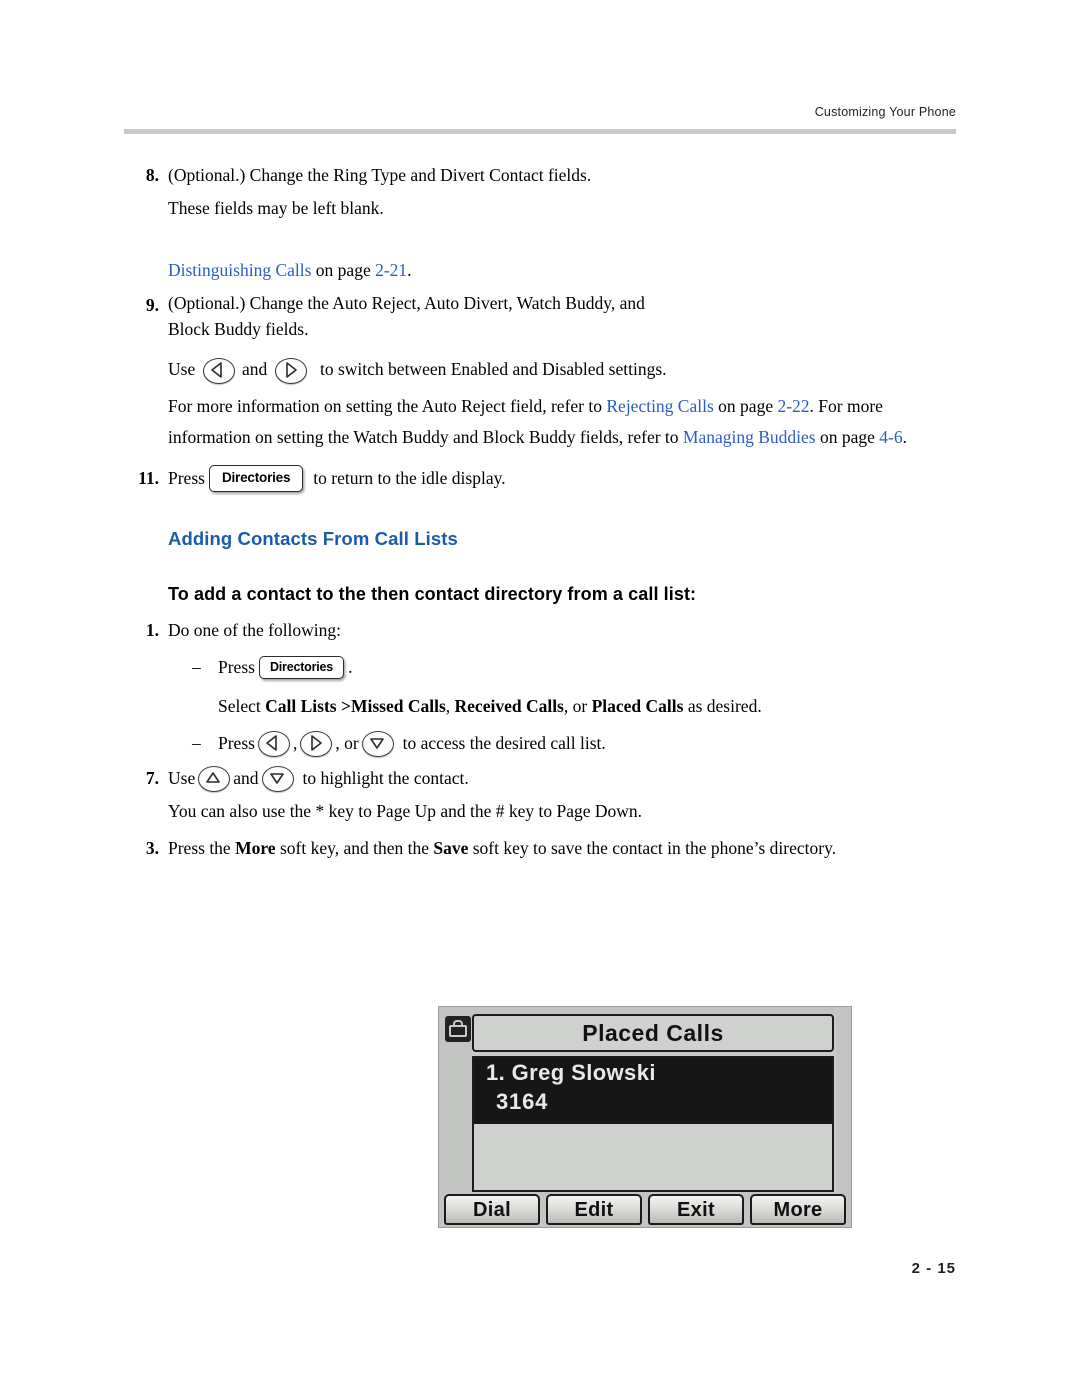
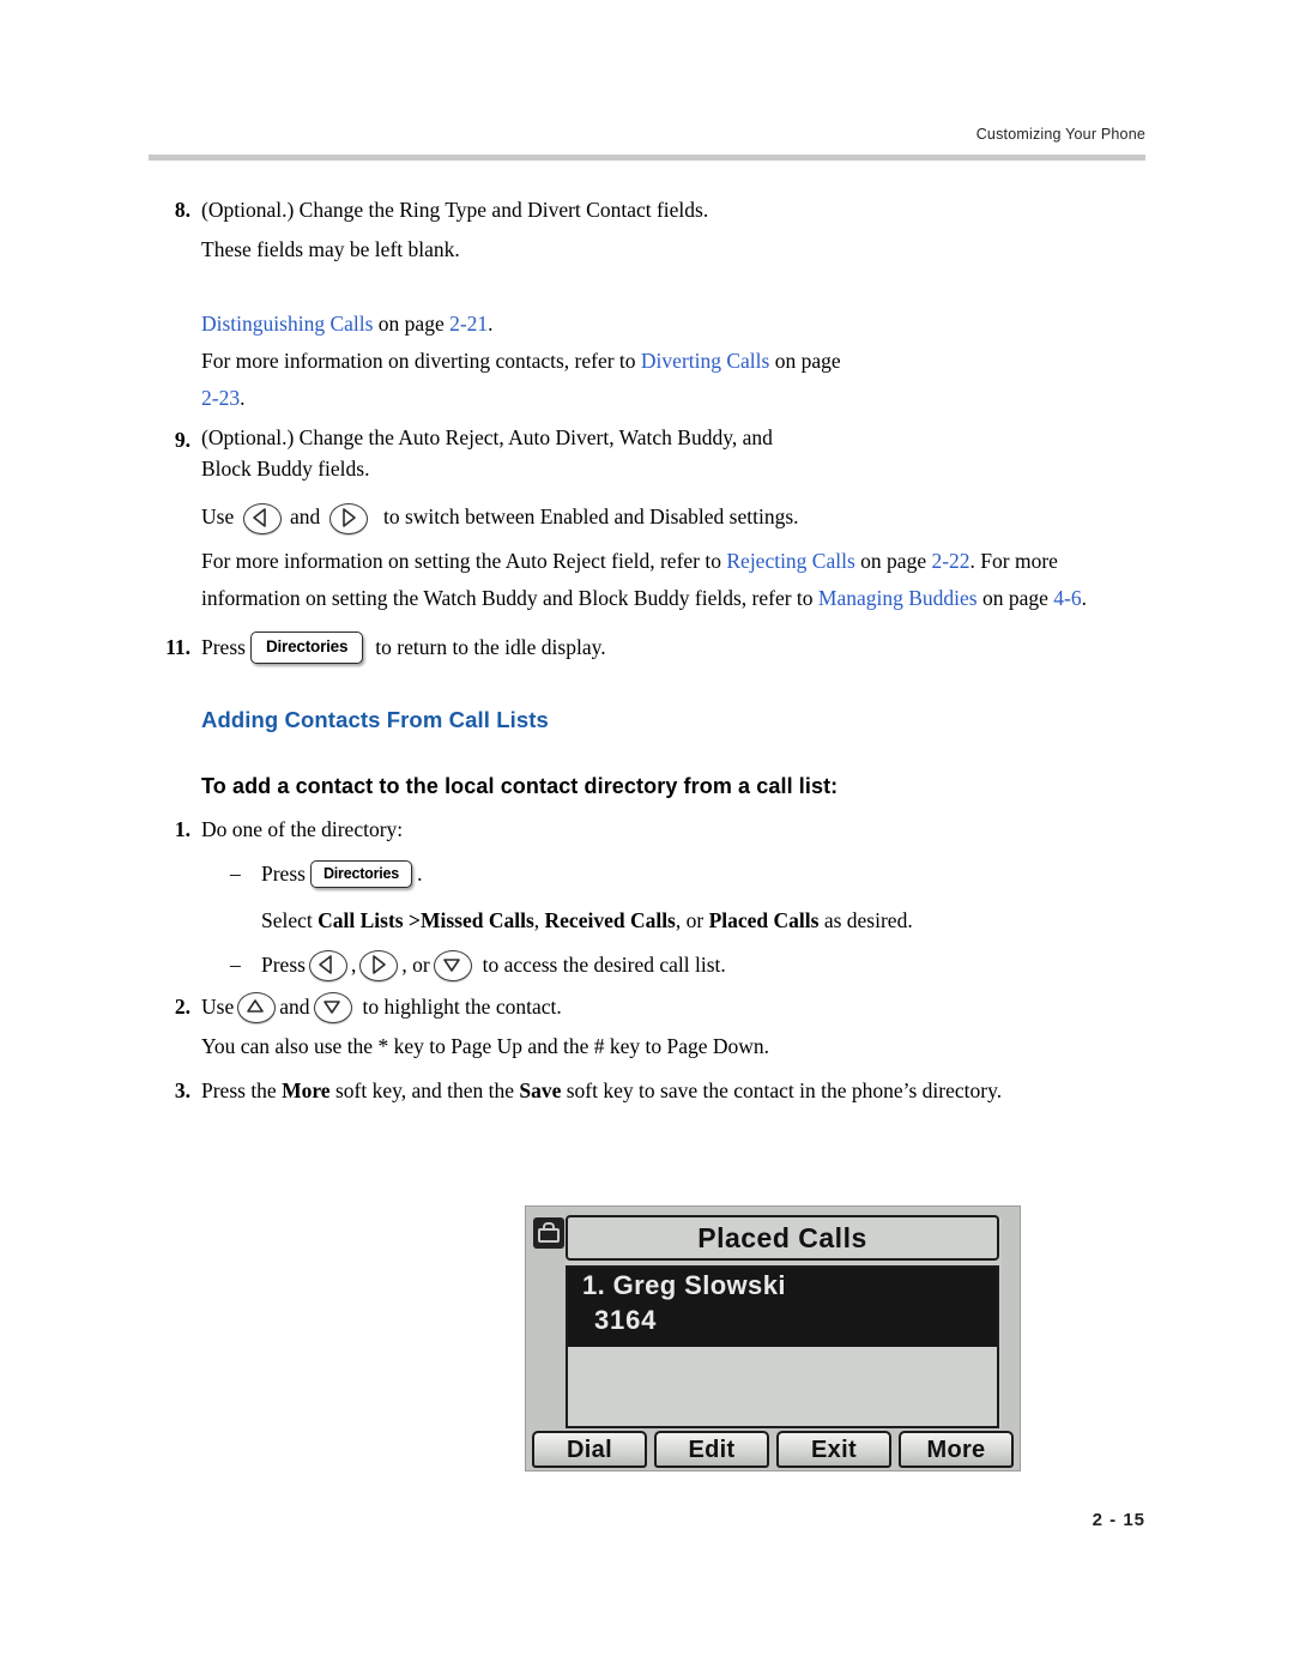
  Customizing Your Phone
  8.
  (Optional.) Change the Ring Type and Divert Contact fields.
  These fields may be left blank.
  Distinguishing Calls on page 2-21.
+ For more information on diverting contacts, refer to Diverting Calls on page
+ 2-23.
  9.
  (Optional.) Change the Auto Reject, Auto Divert, Watch Buddy, and
  Block Buddy fields.
  Use and to switch between Enabled and Disabled settings.
  For more information on setting the Auto Reject field, refer to Rejecting Calls on page 2-22. For more information on setting the Watch Buddy and Block Buddy fields, refer to Managing Buddies on page 4-6.
  11.
  Press
  Directories
  to return to the idle display.
  Adding Contacts From Call Lists
- To add a contact to the then contact directory from a call list:
+ To add a contact to the local contact directory from a call list:
  1.
- Do one of the following:
+ Do one of the directory:
  –
  Press
  Directories
  .
  Select Call Lists >Missed Calls, Received Calls, or Placed Calls as desired.
  –
  Press
  ,
  , or
  to access the desired call list.
- 7.
+ 2.
  Use
  and
  to highlight the contact.
  You can also use the * key to Page Up and the # key to Page Down.
  3.
  Press the More soft key, and then the Save soft key to save the contact in the phone’s directory.
  Placed Calls
  1. Greg Slowski
  3164
  Dial
  Edit
  Exit
  More
  2 - 15
